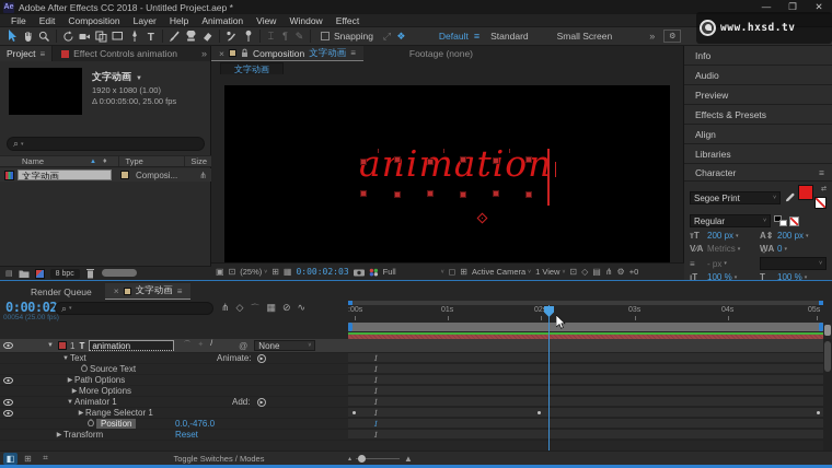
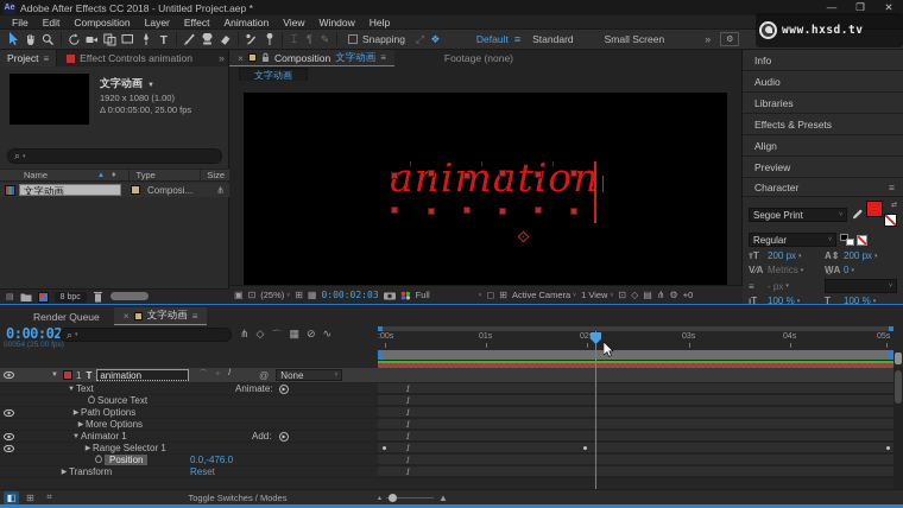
  Adobe After Effects CC 2018 - Untitled Project.aep *
  —
  ❐
  ✕
  File
  Edit
  Composition
  Layer
- Help
+ Effect
  Animation
  View
  Window
- Effect
+ Help
  T
  ⌶
  ¶
  ✎
  Snapping
  ⤢
  ❖
  Default
  ≡
  Standard
  Small Screen
  »
  www.hxsd.tv
  Project
  ≡
  Effect Controls animation
  »
  文字动画
  1920 x 1080 (1.00)
  Δ 0:00:05:00, 25.00 fps
  ⌕
  Name
  Type
  Size
  文字动画
  Composi...
  ⋔
  ×
  Composition
  文字动画
  ≡
  Footage (none)
  文字动画
  animation
  ▣
  ⊡
  (25%)
  ⊞
  ▦
  0:00:02:03
  Full
  ◻
  ⊞
  Active Camera
  1 View
  ⊡
  ◇
  ▤
  ⋔
  ⚙
  +0
  Info
  Audio
- Preview
+ Libraries
  Effects & Presets
  Align
- Libraries
+ Preview
  Character
  ≡
  Segoe Print
  Regular
  ᴛT
  200 px
  A⇕
  200 px
  V∕A
  Metrics
  W̱A
  0
  ≡
  - px
  ıT
  100 %
  T
  100 %
  Render Queue
  ×
  文字动画
  ≡
  0:00:02
  ⌕
  ⋔
  ◇
  ⌒
  ▦
  ⊘
  ∿
  1
  T
  animation
  @
  None
  Text
  Animate:
  I
  Ö
  Source Text
  I
  Path Options
  I
  More Options
  I
  Animator 1
  Add:
  I
  Range Selector 1
  I
  Ö
  Position
  0.0,-476.0
  I
  Transform
  Reset
  I
  ◧
  ⊞
  ⌗
  Toggle Switches / Modes
  ▲
